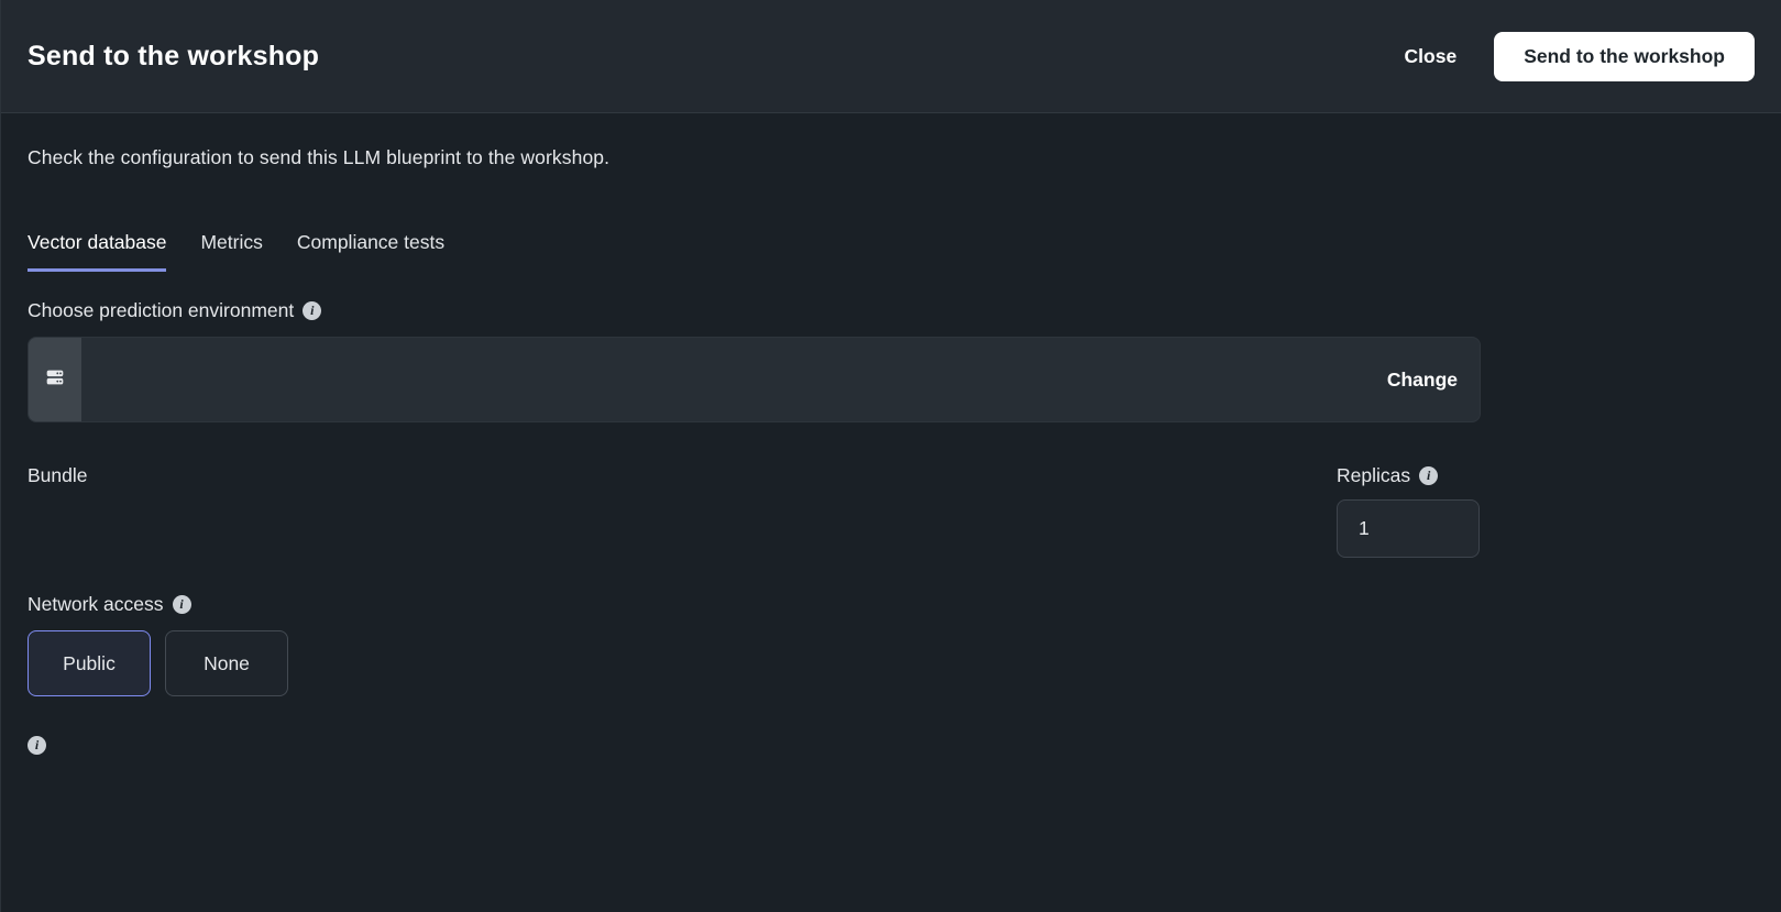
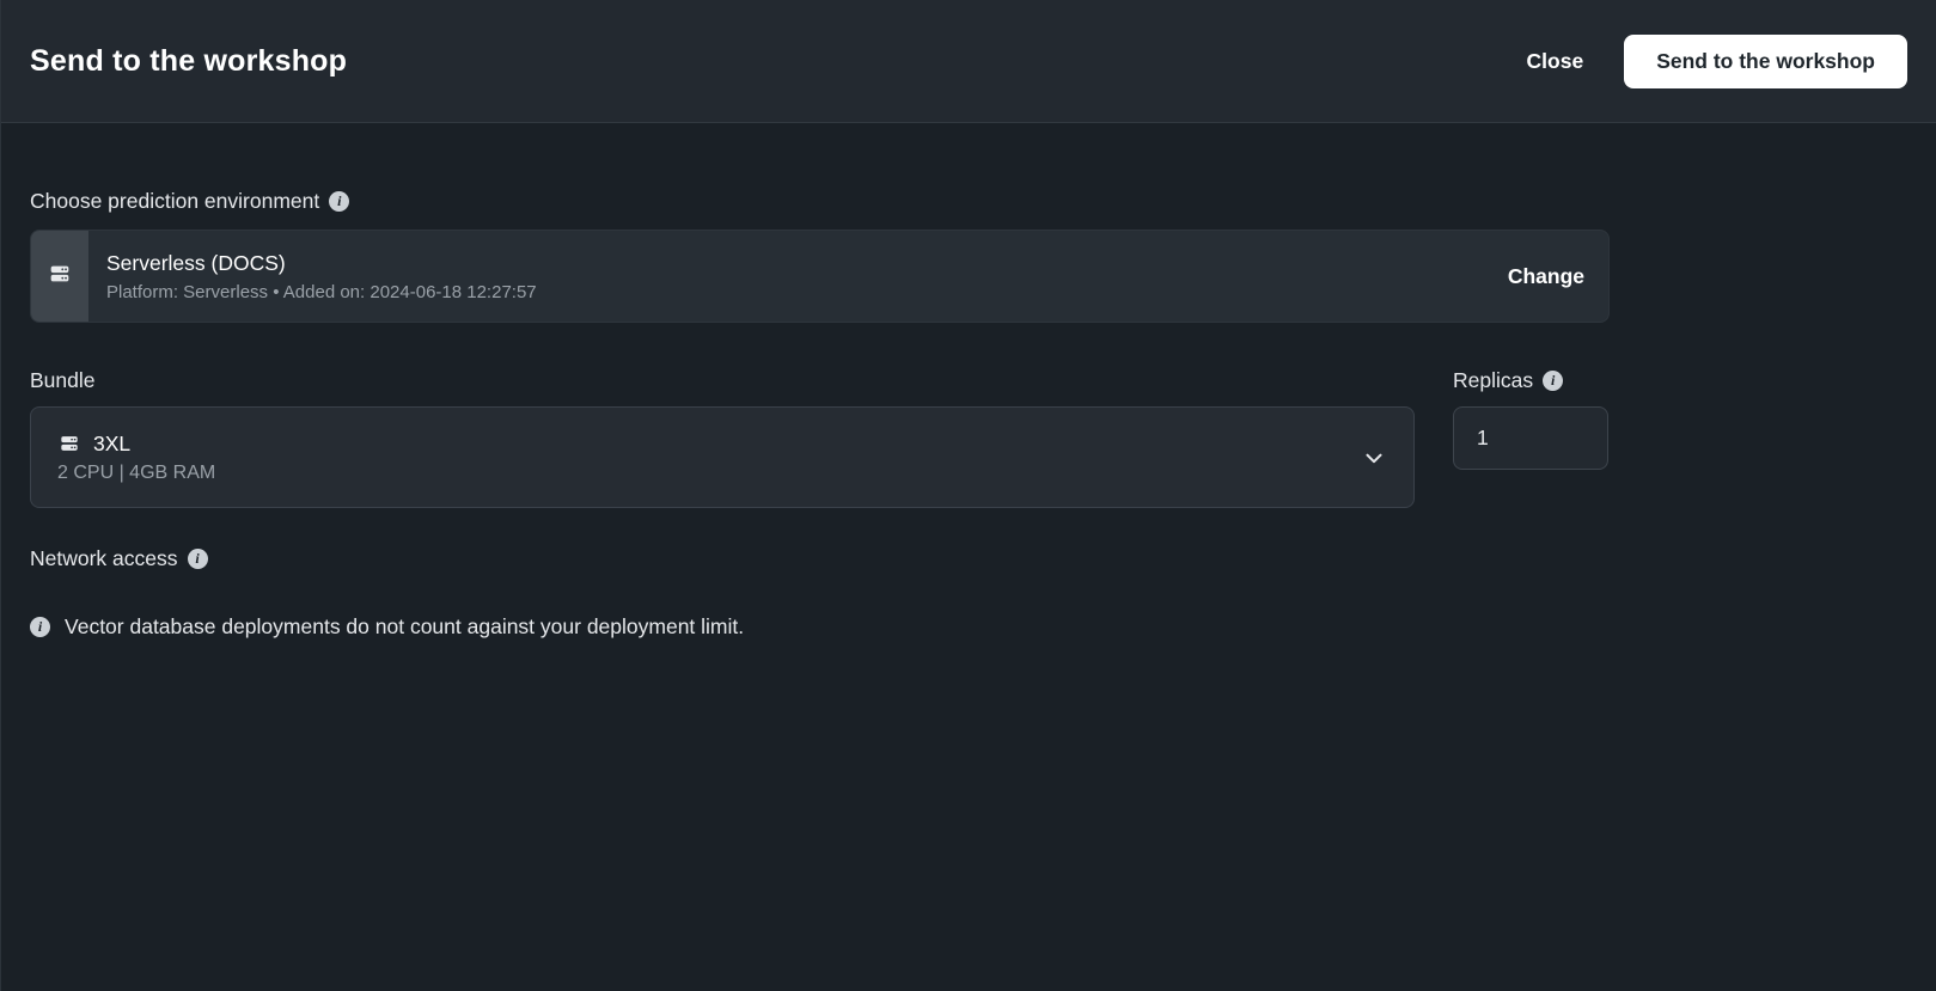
  Send to the workshop
  Close
  Send to the workshop
- Check the configuration to send this LLM blueprint to the workshop.
- Vector database
- Metrics
- Compliance tests
  Choose prediction environment
  i
+ Serverless (DOCS)
+ Platform: Serverless • Added on: 2024-06-18 12:27:57
  Change
  Bundle
+ 3XL
+ 2 CPU | 4GB RAM
  Replicas
  i
  1
  Network access
  i
- Public
- None
  i
+ Vector database deployments do not count against your deployment limit.
